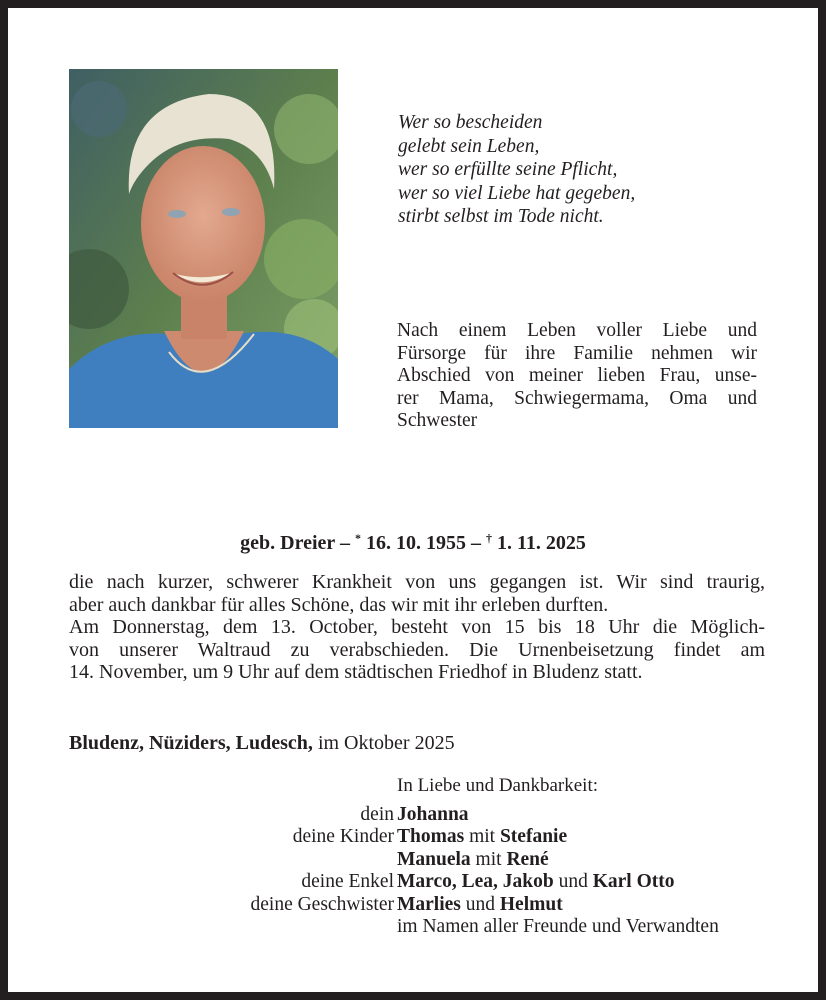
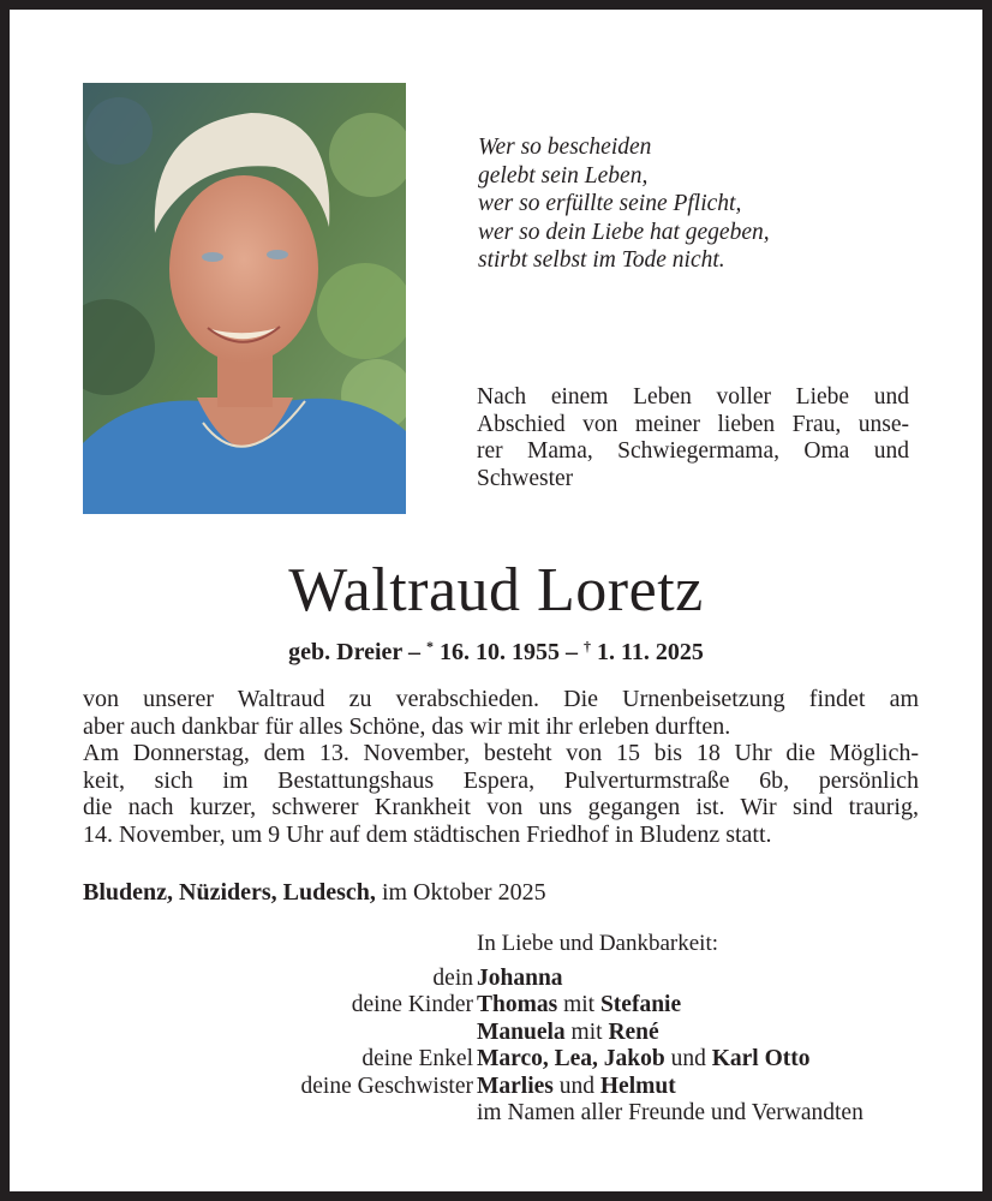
  Wer so bescheiden
  gelebt sein Leben,
  wer so erfüllte seine Pflicht,
- wer so viel Liebe hat gegeben,
+ wer so dein Liebe hat gegeben,
  stirbt selbst im Tode nicht.
  Nach einem Leben voller Liebe und
- Fürsorge für ihre Familie nehmen wir
  Abschied von meiner lieben Frau, unse-
  rer Mama, Schwiegermama, Oma und
  Schwester
+ Waltraud Loretz
  geb. Dreier – * 16. 10. 1955 – † 1. 11. 2025
- die nach kurzer, schwerer Krankheit von uns gegangen ist. Wir sind traurig,
+ von unserer Waltraud zu verabschieden. Die Urnenbeisetzung findet am
  aber auch dankbar für alles Schöne, das wir mit ihr erleben durften.
- Am Donnerstag, dem 13. October, besteht von 15 bis 18 Uhr die Möglich-
+ Am Donnerstag, dem 13. November, besteht von 15 bis 18 Uhr die Möglich-
+ keit, sich im Bestattungshaus Espera, Pulverturmstraße 6b, persönlich
- von unserer Waltraud zu verabschieden. Die Urnenbeisetzung findet am
+ die nach kurzer, schwerer Krankheit von uns gegangen ist. Wir sind traurig,
  14. November, um 9 Uhr auf dem städtischen Friedhof in Bludenz statt.
  Bludenz, Nüziders, Ludesch, im Oktober 2025
  In Liebe und Dankbarkeit:
  dein
  Johanna
  deine Kinder
  Thomas mit Stefanie
  Manuela mit René
  deine Enkel
  Marco, Lea, Jakob und Karl Otto
  deine Geschwister
  Marlies und Helmut
  im Namen aller Freunde und Verwandten
